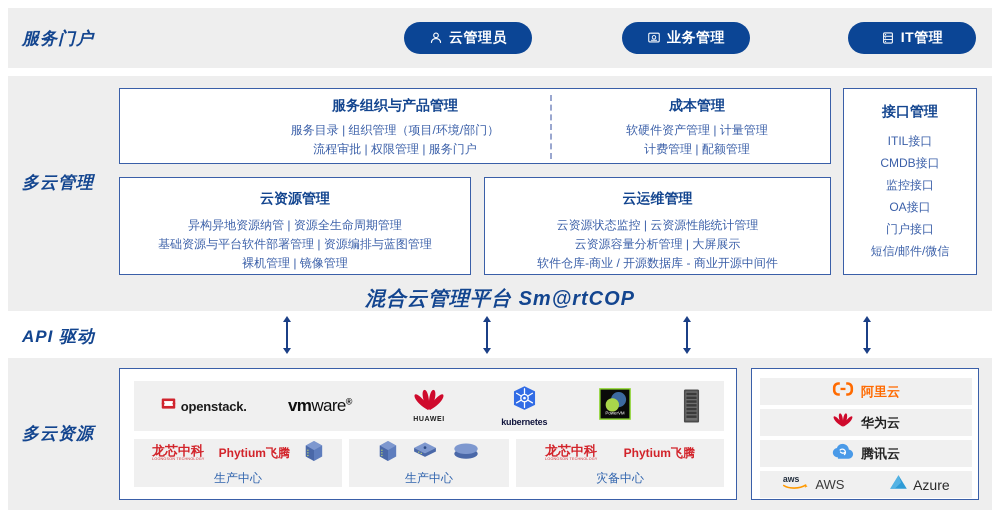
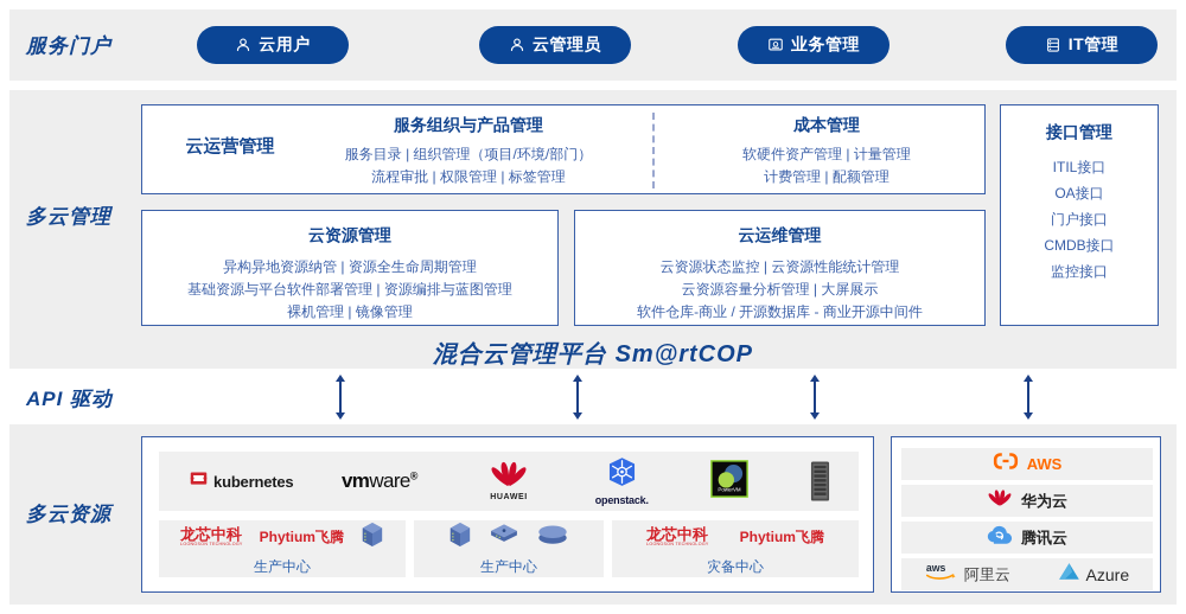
  服务门户
+ 云用户
  云管理员
  业务管理
  IT管理
  多云管理
+ 云运营管理
  服务组织与产品管理
  服务目录 | 组织管理（项目/环境/部门）
- 流程审批 | 权限管理 | 服务门户
+ 流程审批 | 权限管理 | 标签管理
  成本管理
  软硬件资产管理 | 计量管理
  计费管理 | 配额管理
  云资源管理
  异构异地资源纳管 | 资源全生命周期管理
  基础资源与平台软件部署管理 | 资源编排与蓝图管理
  裸机管理 | 镜像管理
  云运维管理
  云资源状态监控 | 云资源性能统计管理
  云资源容量分析管理 | 大屏展示
  软件仓库-商业 / 开源数据库 - 商业开源中间件
  接口管理
  ITIL接口
- CMDB接口
+ OA接口
- 监控接口
+ 门户接口
- OA接口
+ CMDB接口
- 门户接口
+ 监控接口
- 短信/邮件/微信
  混合云管理平台 Sm@rtCOP
  API 驱动
  多云资源
- openstack.
+ kubernetes
  vmware®
- kubernetes
+ openstack.
  龙芯中科
  Phytium飞腾
  生产中心
  生产中心
  龙芯中科
  Phytium飞腾
  灾备中心
- 阿里云
+ AWS
  华为云
  腾讯云
  aws
- AWS
+ 阿里云
  Azure
